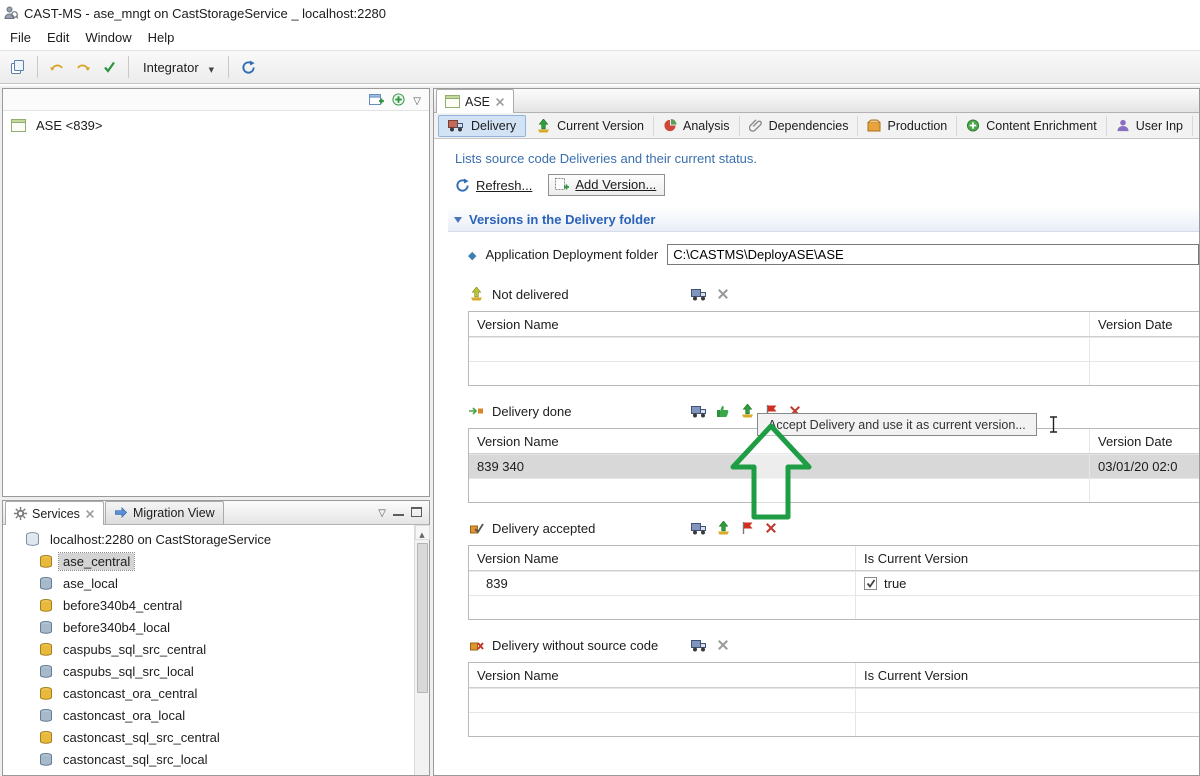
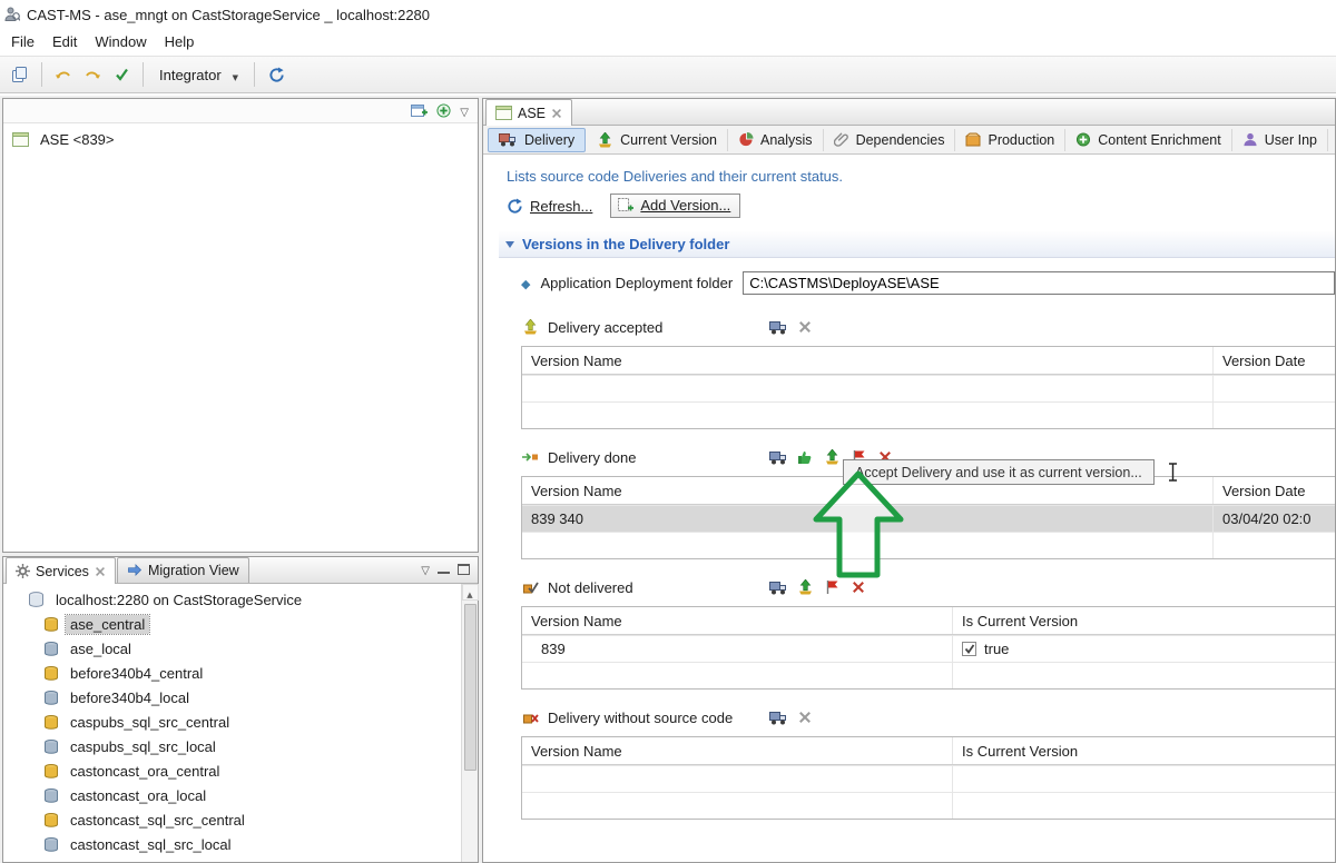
  CAST-MS - ase_mngt on CastStorageService _ localhost:2280
  File
  Edit
  Window
  Help
  Integrator
  ASE <839>
  Services
  Migration View
  localhost:2280 on CastStorageService
  ase_central
  ase_local
  before340b4_central
  before340b4_local
  caspubs_sql_src_central
  caspubs_sql_src_local
  castoncast_ora_central
  castoncast_ora_local
  castoncast_sql_src_central
  castoncast_sql_src_local
  ASE
  Delivery
  Current Version
  Analysis
  Dependencies
  Production
  Content Enrichment
  User Inp
  Lists source code Deliveries and their current status.
  Refresh...
  Add Version...
  Versions in the Delivery folder
  Application Deployment folder
  C:\CASTMS\DeployASE\ASE
- Not delivered
+ Delivery accepted
  Version Name
  Version Date
  Delivery done
  Version Name
  Version Date
  839 340
- 03/01/20 02:0
+ 03/04/20 02:0
- Delivery accepted
+ Not delivered
  Version Name
  Is Current Version
  839
  true
  Delivery without source code
  Version Name
  Is Current Version
  Accept Delivery and use it as current version...
